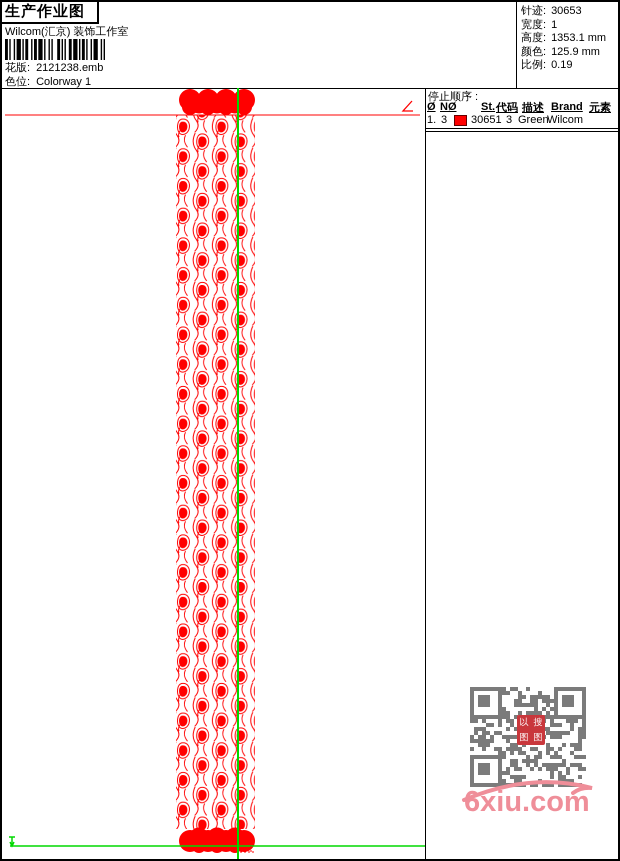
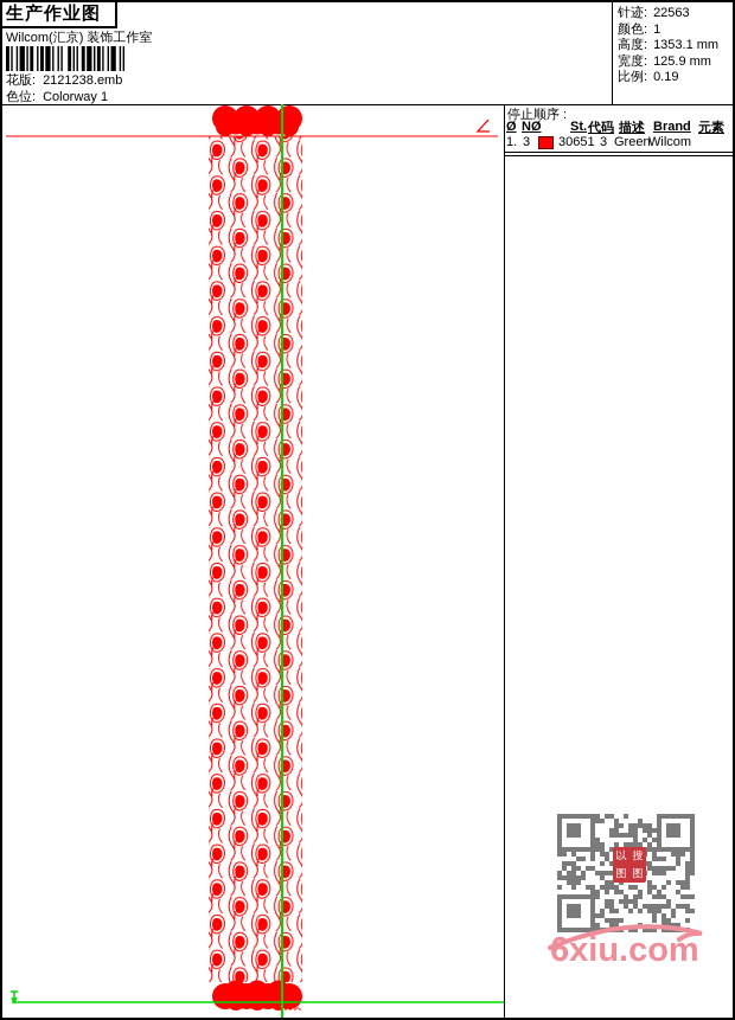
  生产作业图
  Wilcom(汇京) 装饰工作室
  花版: 2121238.emb
  色位: Colorway 1
- 针迹: 30653
+ 针迹: 22563
- 宽度: 1
+ 颜色: 1
  高度: 1353.1 mm
- 颜色: 125.9 mm
+ 宽度: 125.9 mm
  比例: 0.19
  停止顺序 :
  Ø
  NØ
  St.
  代码
  描述
  Brand
  元素
  1.
  3
  30651
  3
  Green
  Wilcom
  以
  搜
  图
  图
  6xiu.com
